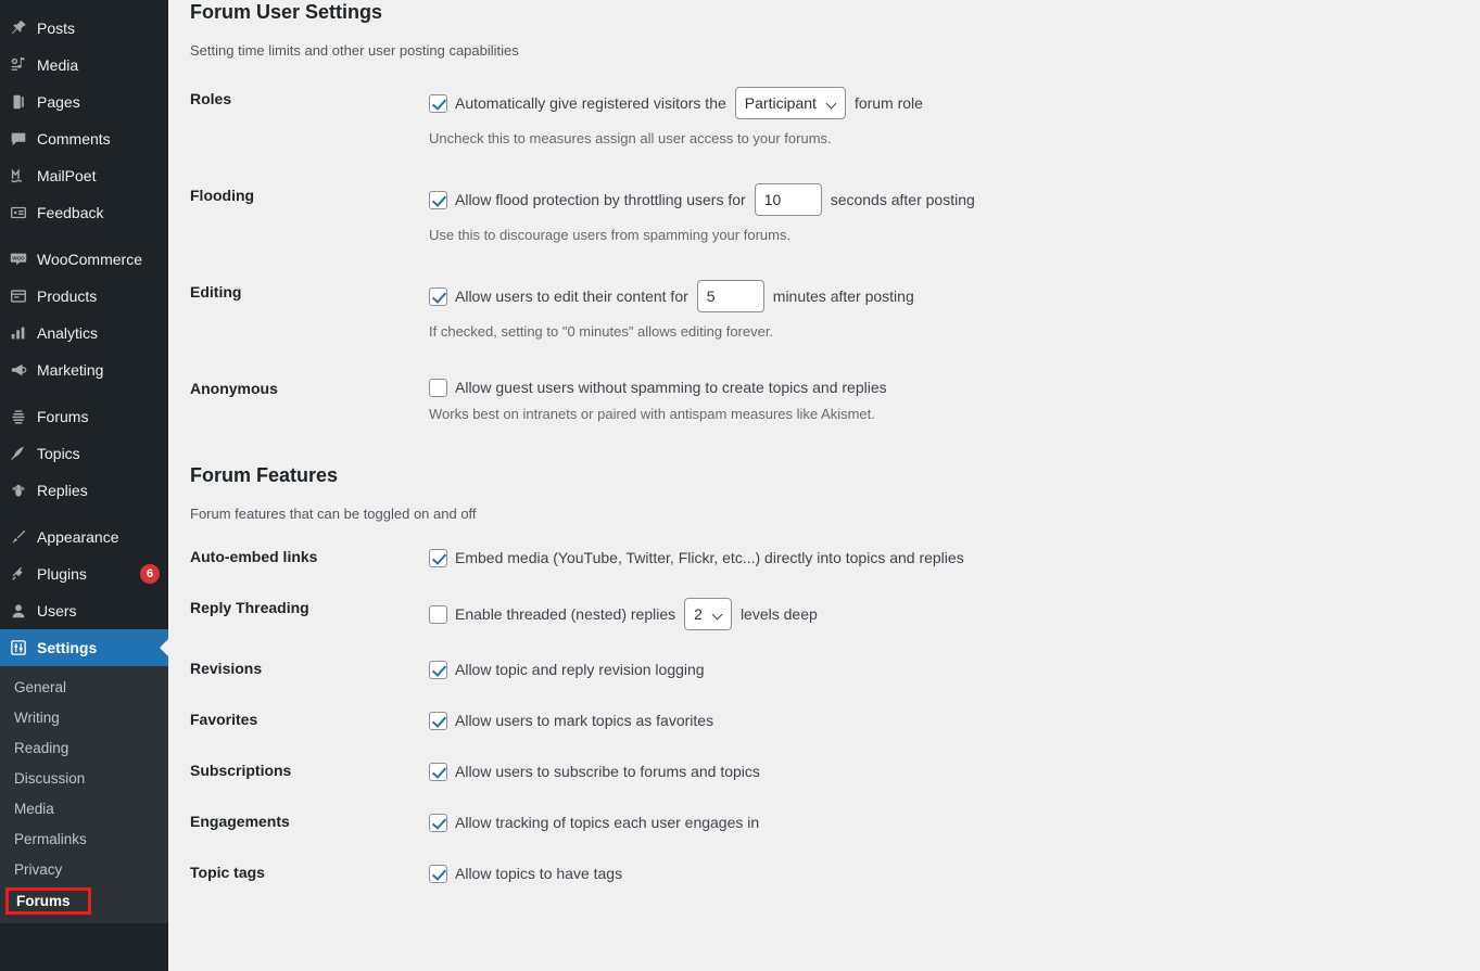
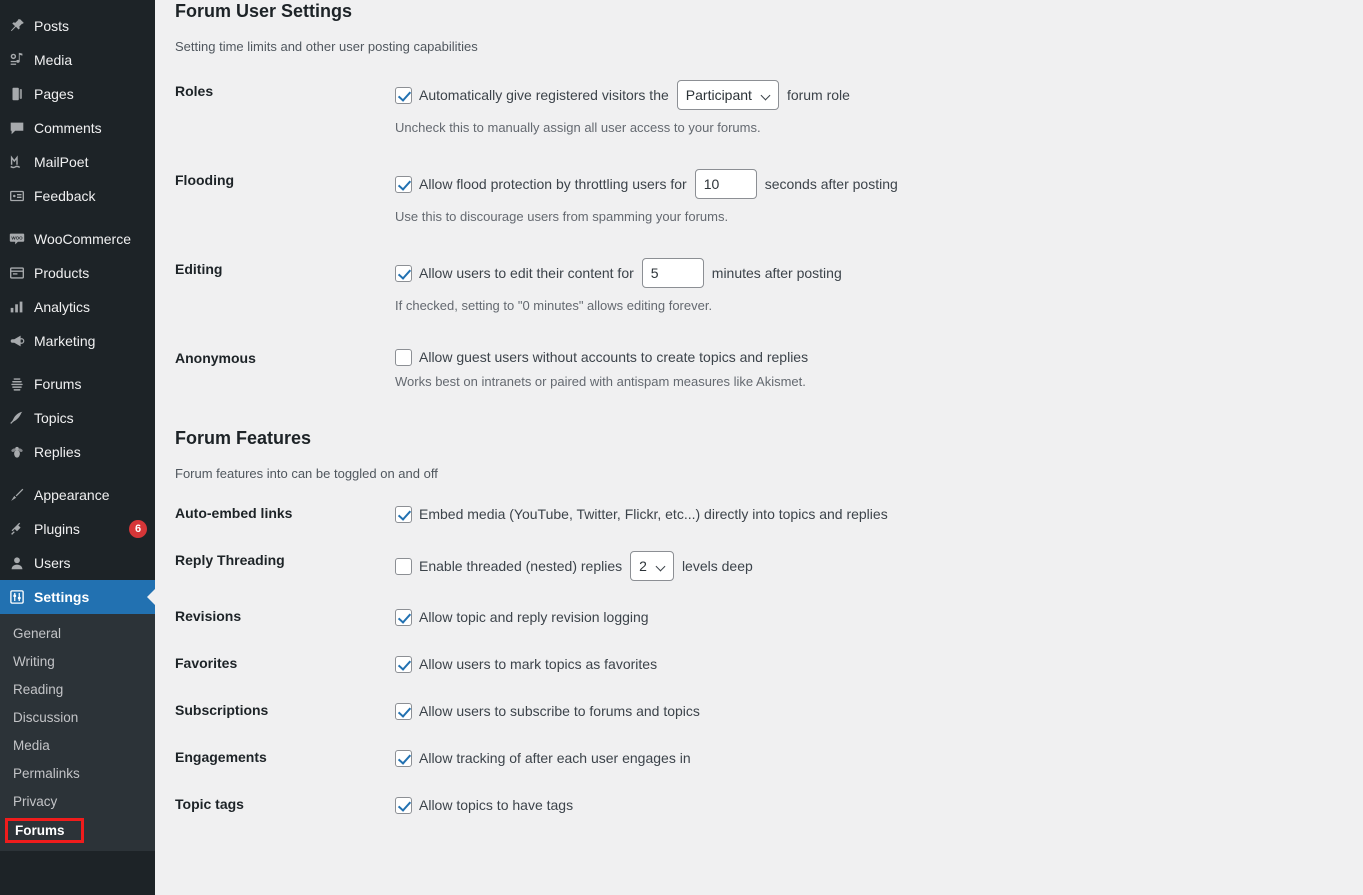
  Posts
  Media
  Pages
  Comments
  MailPoet
  Feedback
  WooCommerce
  Products
  Analytics
  Marketing
  Forums
  Topics
  Replies
  Appearance
  Plugins
  6
  Users
  Settings
  General
  Writing
  Reading
  Discussion
  Media
  Permalinks
  Privacy
  Forums
  Forum User Settings
  Setting time limits and other user posting capabilities
- Roles	Automatically give registered visitors the Participant forum role Uncheck this to measures assign all user access to your forums.
+ Roles	Automatically give registered visitors the Participant forum role Uncheck this to manually assign all user access to your forums.
  Flooding	Allow flood protection by throttling users for 10 seconds after posting Use this to discourage users from spamming your forums.
  Editing	Allow users to edit their content for 5 minutes after posting If checked, setting to "0 minutes" allows editing forever.
- Anonymous	Allow guest users without spamming to create topics and replies Works best on intranets or paired with antispam measures like Akismet.
+ Anonymous	Allow guest users without accounts to create topics and replies Works best on intranets or paired with antispam measures like Akismet.
  Forum Features
- Forum features that can be toggled on and off
+ Forum features into can be toggled on and off
  Auto-embed links	Embed media (YouTube, Twitter, Flickr, etc...) directly into topics and replies
  Reply Threading	Enable threaded (nested) replies 2 levels deep
  Revisions	Allow topic and reply revision logging
  Favorites	Allow users to mark topics as favorites
  Subscriptions	Allow users to subscribe to forums and topics
- Engagements	Allow tracking of topics each user engages in
+ Engagements	Allow tracking of after each user engages in
  Topic tags	Allow topics to have tags
